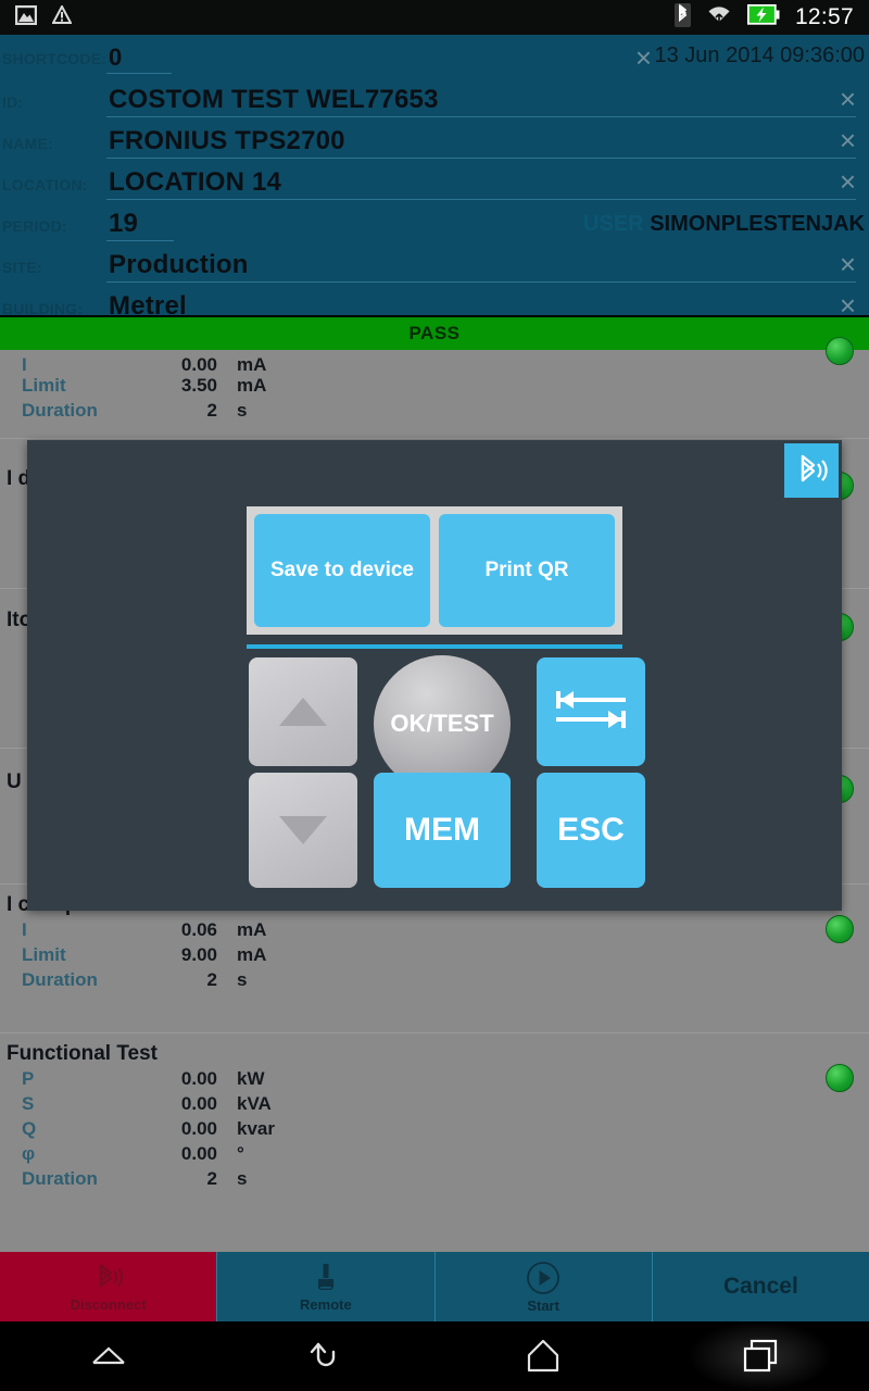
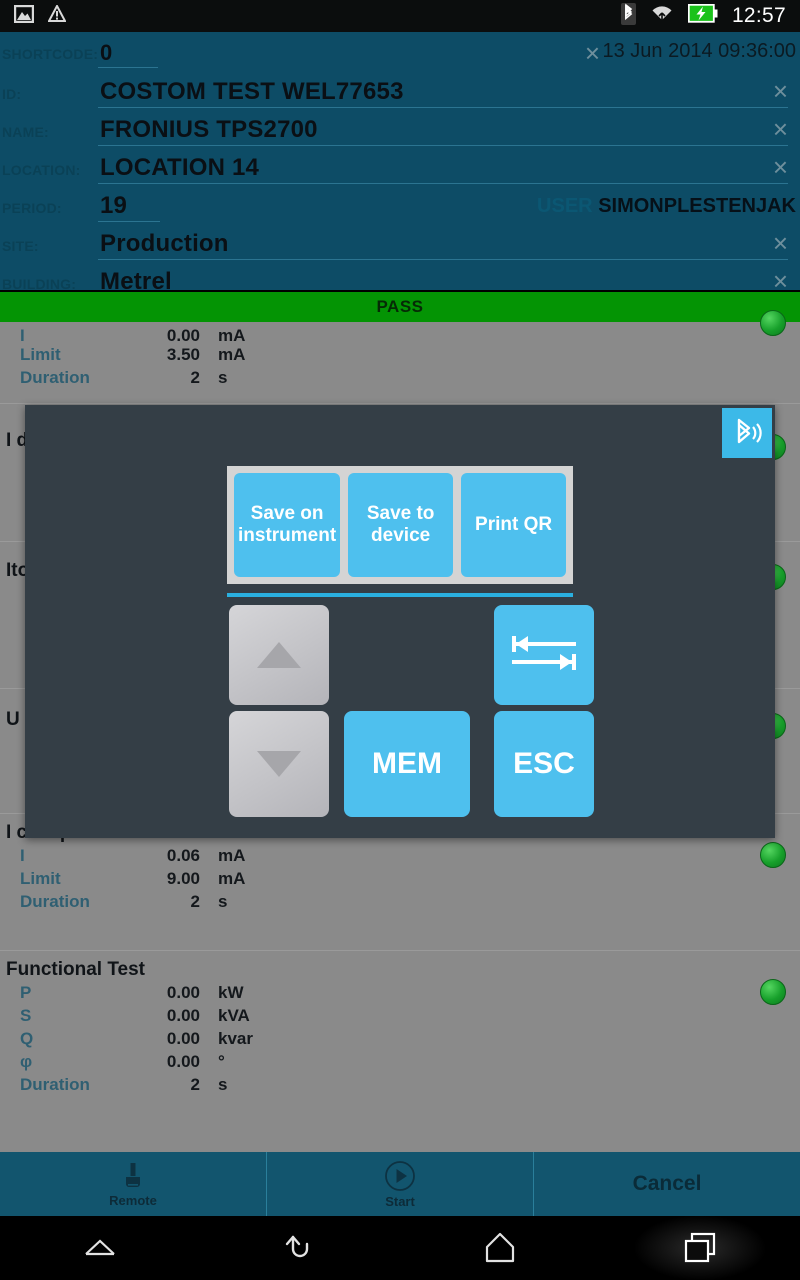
  12:57
  0
  ×
  13 Jun 2014 09:36:00
  COSTOM TEST WEL77653
  ×
  FRONIUS TPS2700
  ×
  LOCATION 14
  ×
  19
  SIMONPLESTENJAK
  Production
  ×
  BUILDING:
  Metrel
  ×
  PASS
  I
  0.00
  mA
  Limit
  3.50
  mA
  Duration
  2
  s
  I d
  Ito
  I
  0.06
  mA
  Limit
  9.00
  mA
  Duration
  2
  s
  Functional Test
  P
  0.00
  kW
  S
  0.00
  kVA
  Q
  0.00
  kvar
  φ
  0.00
  °
  Duration
  2
  s
+ Save on instrument
  Save to device
  Print QR
- OK/TEST
  MEM
  ESC
- Disconnect
  Remote
  Start
  Cancel
